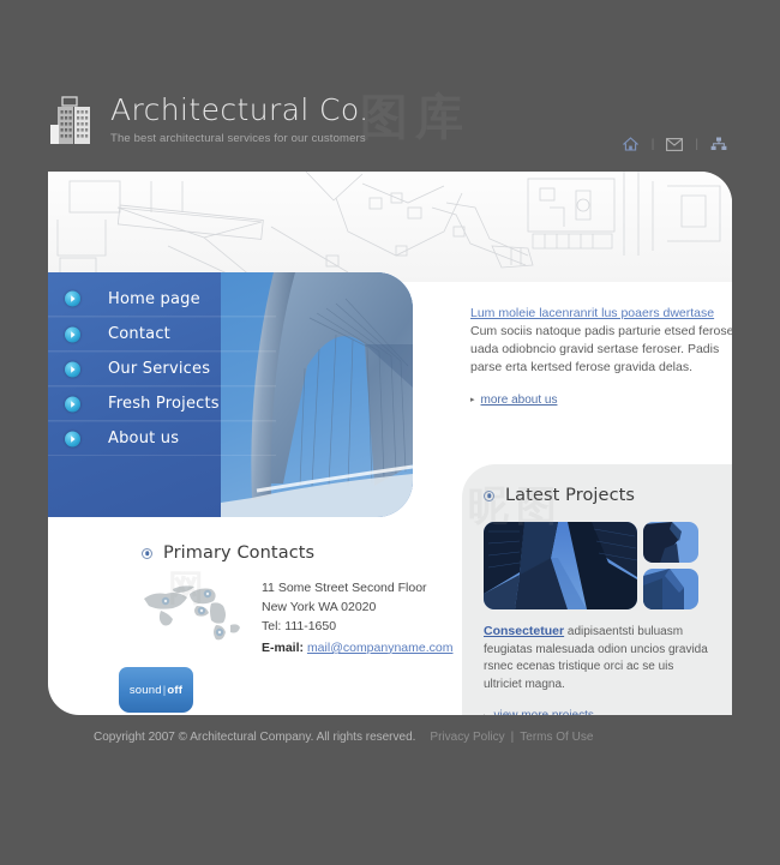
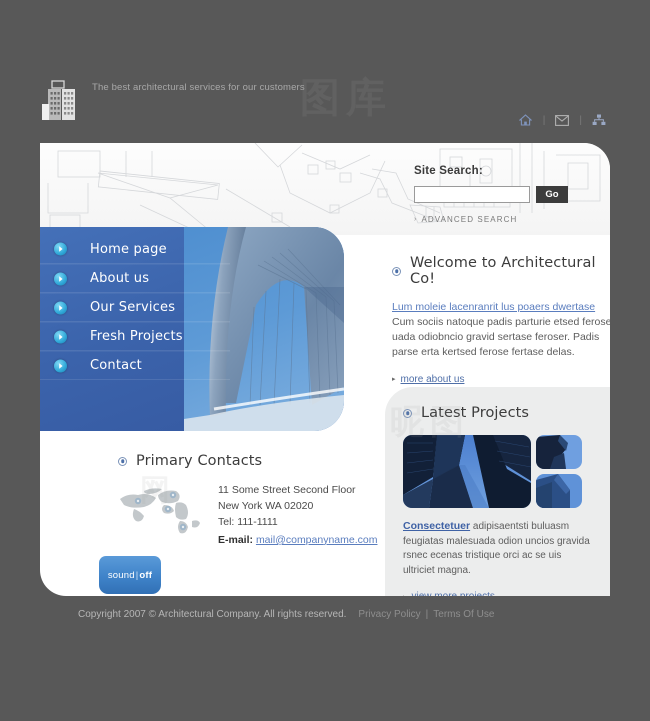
- Architectural Co.
  The best architectural services for our customers
  |
+ Site Search:
+ Go
+ ADVANCED SEARCH
  Home page
- Contact
+ About us
  Our Services
  Fresh Projects
- About us
+ Contact
+ Welcome to Architectural Co!
  Lum moleie lacenranrit lus poaers dwertase
- Cum sociis natoque padis parturie etsed ferose uada odiobncio gravid sertase feroser. Padis parse erta kertsed ferose gravida delas.
+ Cum sociis natoque padis parturie etsed ferose uada odiobncio gravid sertase feroser. Padis parse erta kertsed ferose fertase delas.
  more about us
  Latest Projects
  Consectetuer adipisaentsti buluasm feugiatas malesuada odion uncios gravida rsnec ecenas tristique orci ac se uis ultriciet magna.
  Primary Contacts
  11 Some Street Second Floor
  New York WA 02020
- Tel: 111-1650
+ Tel: 111-1111
  E-mail: mail@companyname.com
  sound|off
  Copyright 2007 © Architectural Company. All rights reserved.
  Privacy Policy
  |
  Terms Of Use
  图库
  昵图
  网
